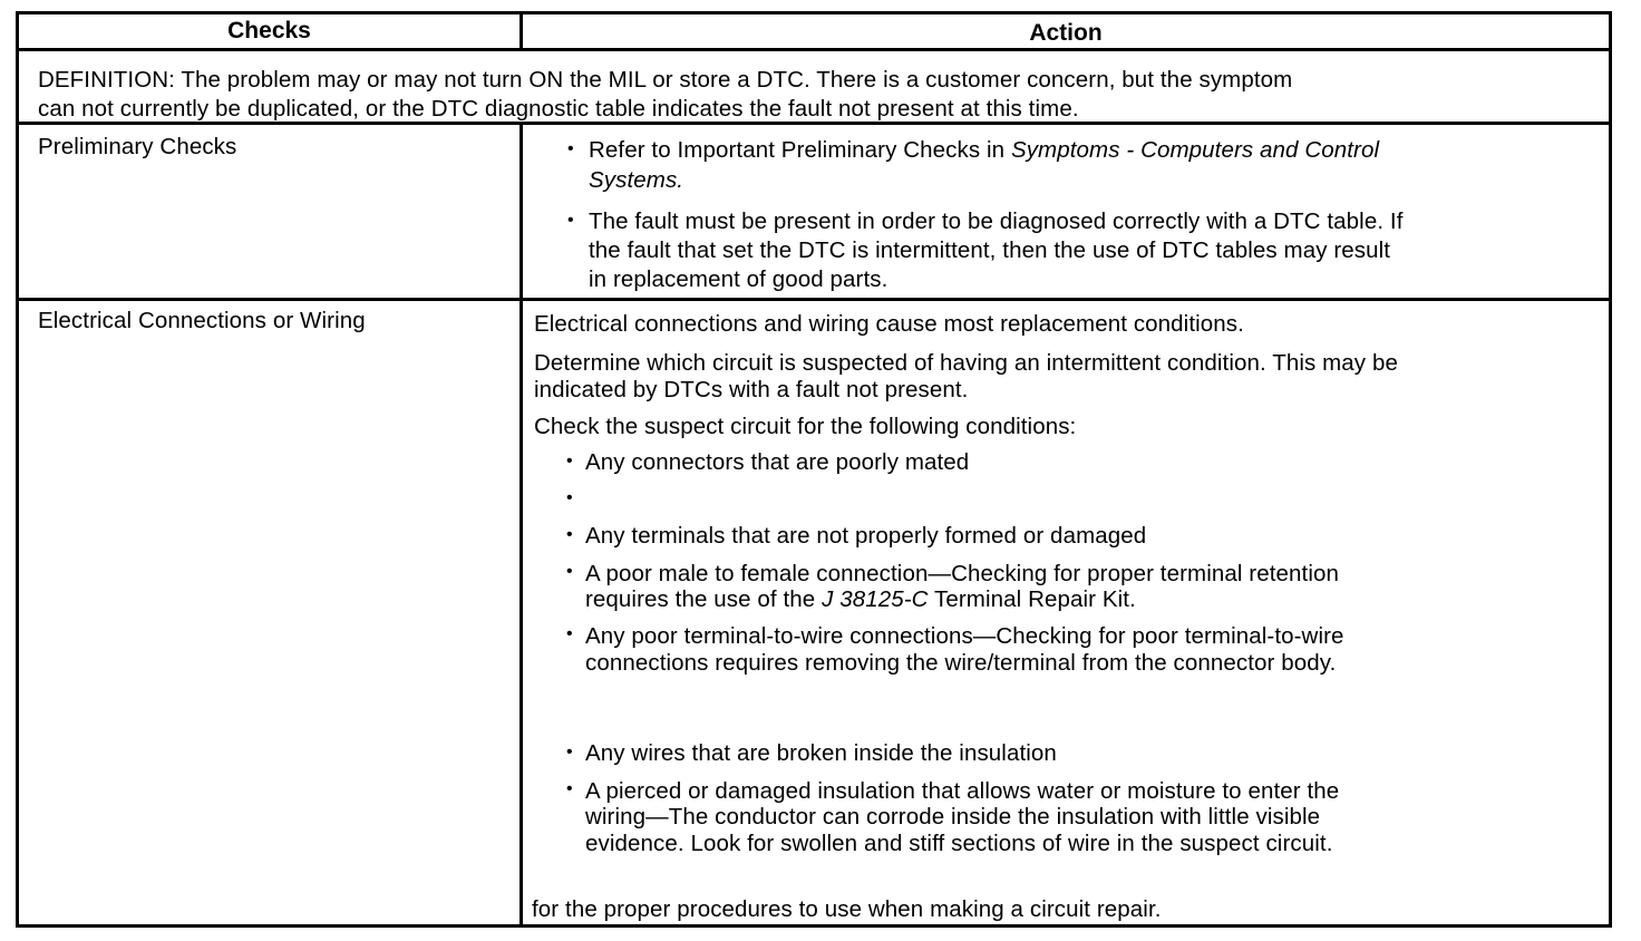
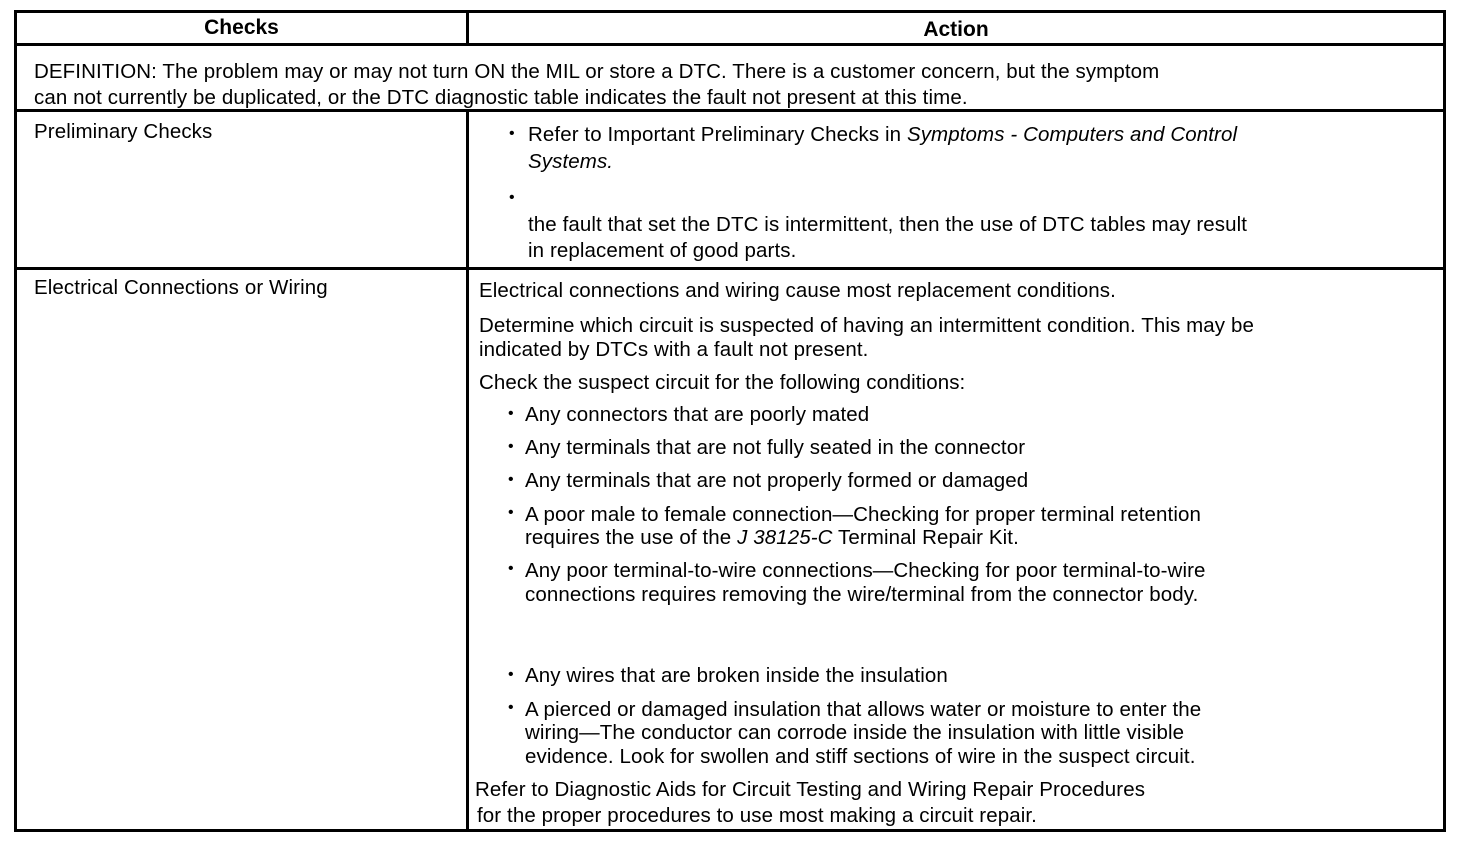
  Checks
  Action
  DEFINITION: The problem may or may not turn ON the MIL or store a DTC. There is a customer concern, but the symptom
  can not currently be duplicated, or the DTC diagnostic table indicates the fault not present at this time.
  Preliminary Checks
  •
  Refer to Important Preliminary Checks in Symptoms - Computers and Control
  Systems.
  •
- The fault must be present in order to be diagnosed correctly with a DTC table. If
  the fault that set the DTC is intermittent, then the use of DTC tables may result
  in replacement of good parts.
  Electrical Connections or Wiring
  Electrical connections and wiring cause most replacement conditions.
  Determine which circuit is suspected of having an intermittent condition. This may be
  indicated by DTCs with a fault not present.
  Check the suspect circuit for the following conditions:
  •
  Any connectors that are poorly mated
  •
+ Any terminals that are not fully seated in the connector
  •
  Any terminals that are not properly formed or damaged
  •
  A poor male to female connection—Checking for proper terminal retention
  requires the use of the J 38125-C Terminal Repair Kit.
  •
  Any poor terminal-to-wire connections—Checking for poor terminal-to-wire
  connections requires removing the wire/terminal from the connector body.
  •
  Any wires that are broken inside the insulation
  •
  A pierced or damaged insulation that allows water or moisture to enter the
  wiring—The conductor can corrode inside the insulation with little visible
  evidence. Look for swollen and stiff sections of wire in the suspect circuit.
+ Refer to Diagnostic Aids for Circuit Testing and Wiring Repair Procedures
- for the proper procedures to use when making a circuit repair.
+ for the proper procedures to use most making a circuit repair.
